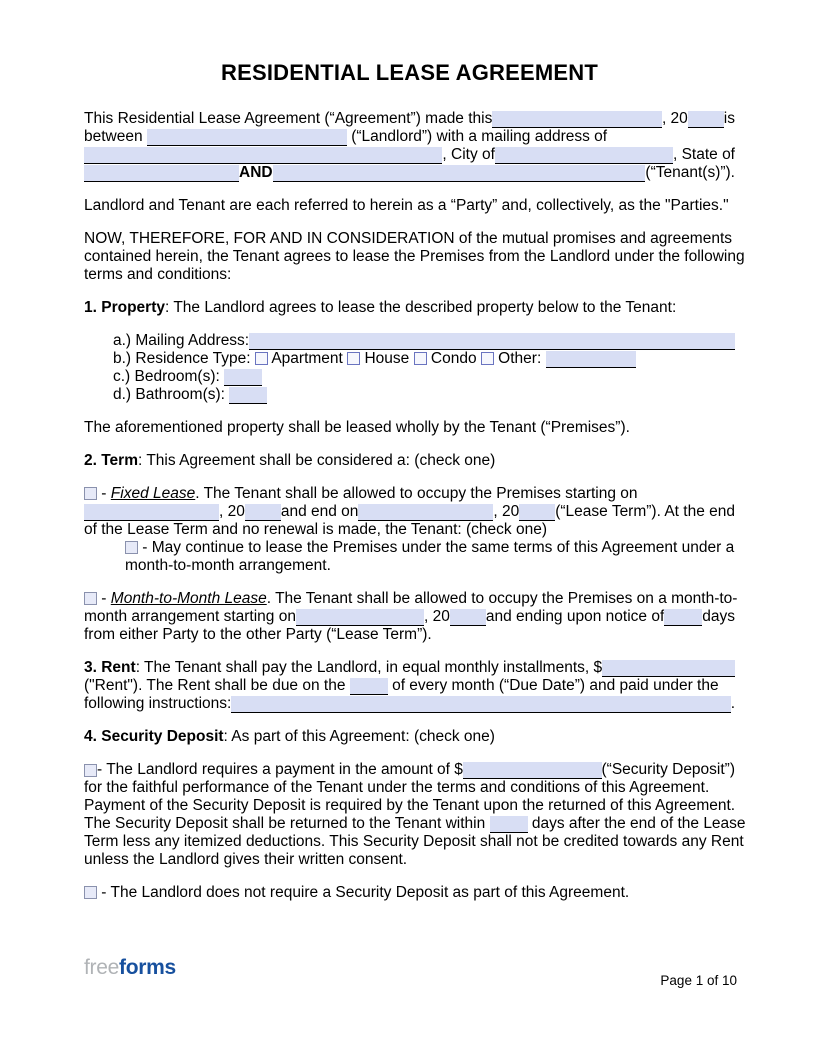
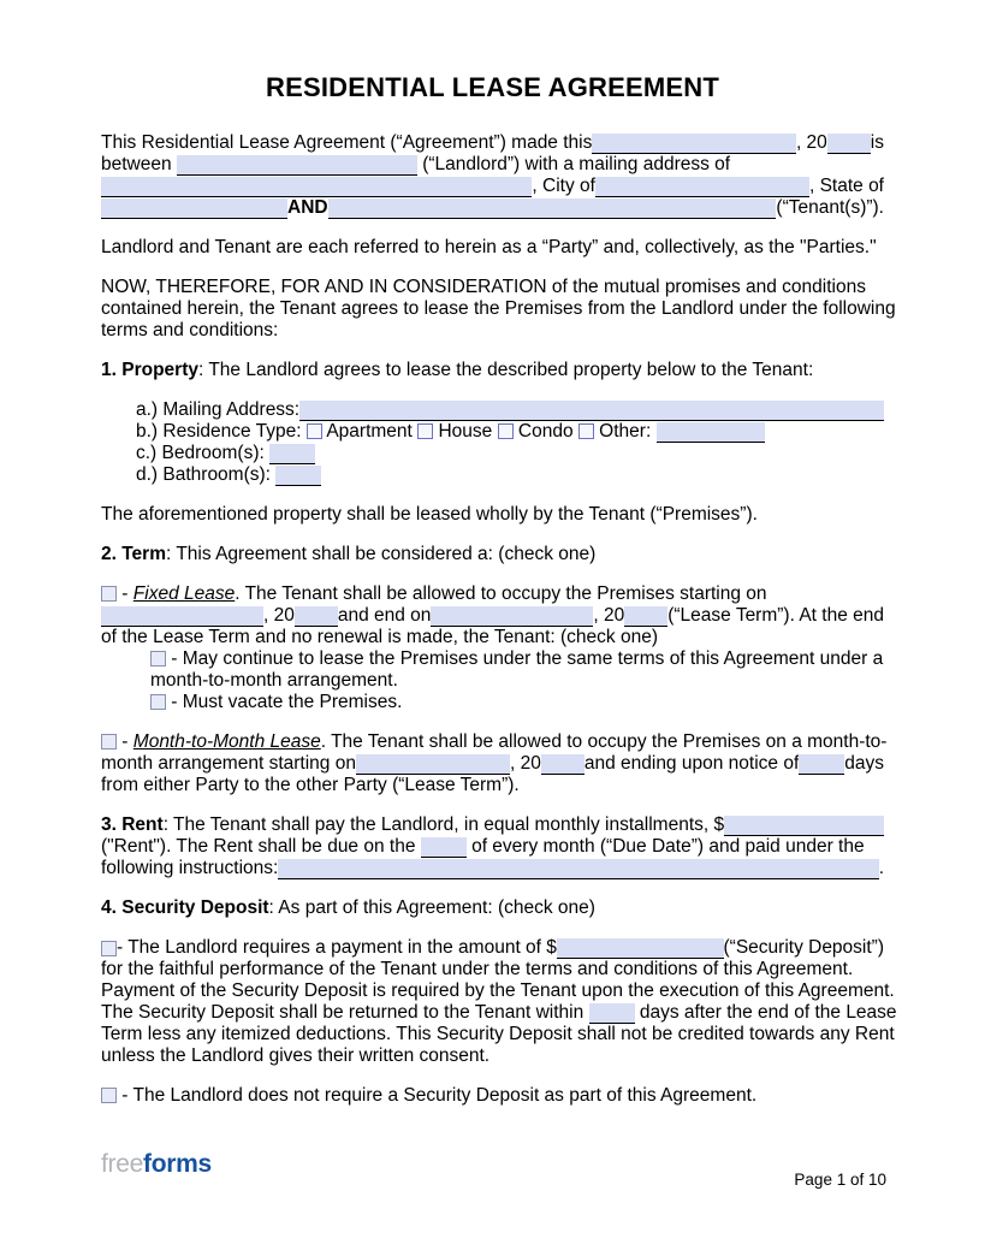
  RESIDENTIAL LEASE AGREEMENT
  This Residential Lease Agreement (“Agreement”) made this
  , 20
  is
  between (“Landlord”) with a mailing address of
  , City of
  , State of
  AND
  (“Tenant(s)”).
  Landlord and Tenant are each referred to herein as a “Party” and, collectively, as the "Parties."
- NOW, THEREFORE, FOR AND IN CONSIDERATION of the mutual promises and agreements
+ NOW, THEREFORE, FOR AND IN CONSIDERATION of the mutual promises and conditions
  contained herein, the Tenant agrees to lease the Premises from the Landlord under the following
  terms and conditions:
  1. Property: The Landlord agrees to lease the described property below to the Tenant:
  a.) Mailing Address:
  b.) Residence Type: Apartment House Condo Other:
  c.) Bedroom(s):
  d.) Bathroom(s):
  The aforementioned property shall be leased wholly by the Tenant (“Premises”).
  2. Term: This Agreement shall be considered a: (check one)
  - Fixed Lease. The Tenant shall be allowed to occupy the Premises starting on
  , 20
  and end on
  , 20
  (“Lease Term”). At the end
  of the Lease Term and no renewal is made, the Tenant: (check one)
  - May continue to lease the Premises under the same terms of this Agreement under a
  month-to-month arrangement.
+ - Must vacate the Premises.
  - Month-to-Month Lease. The Tenant shall be allowed to occupy the Premises on a month-to-
  month arrangement starting on
  , 20
  and ending upon notice of
  days
  from either Party to the other Party (“Lease Term”).
  3. Rent
  : The Tenant shall pay the Landlord, in equal monthly installments, $
  ("Rent"). The Rent shall be due on the of every month (“Due Date”) and paid under the
  following instructions:
  .
  4. Security Deposit: As part of this Agreement: (check one)
  - The Landlord requires a payment in the amount of $
  (“Security Deposit”)
  for the faithful performance of the Tenant under the terms and conditions of this Agreement.
- Payment of the Security Deposit is required by the Tenant upon the returned of this Agreement.
+ Payment of the Security Deposit is required by the Tenant upon the execution of this Agreement.
  The Security Deposit shall be returned to the Tenant within days after the end of the Lease
  Term less any itemized deductions. This Security Deposit shall not be credited towards any Rent
  unless the Landlord gives their written consent.
  - The Landlord does not require a Security Deposit as part of this Agreement.
  freeforms
  Page 1 of 10
